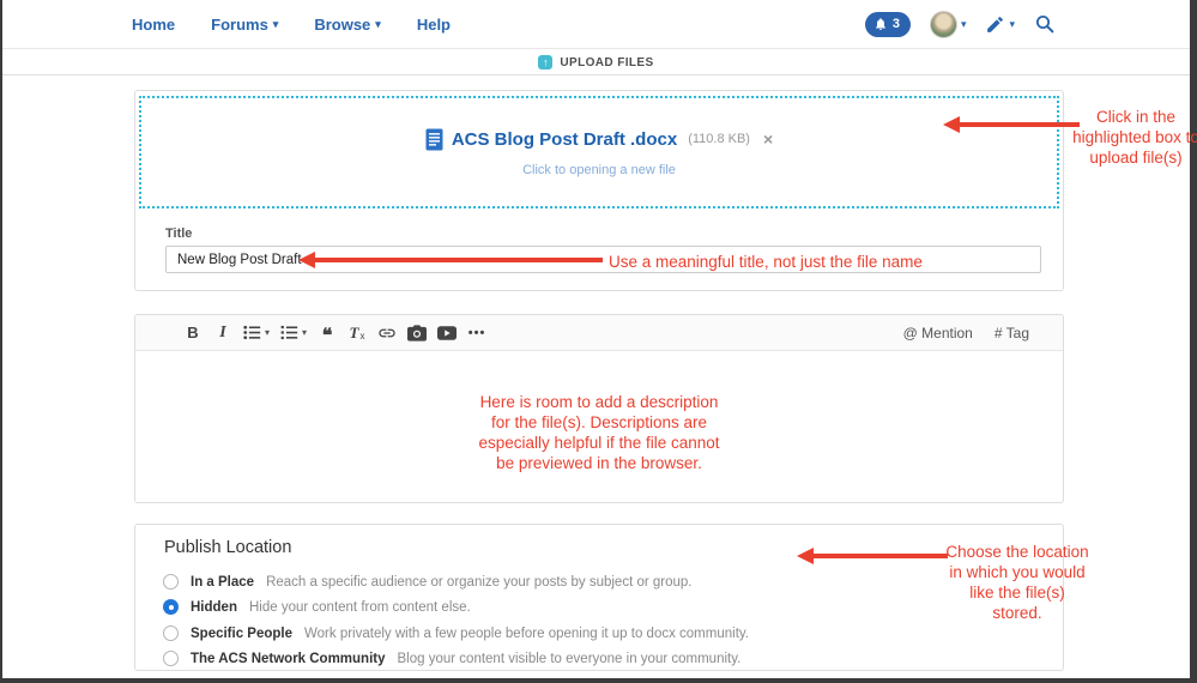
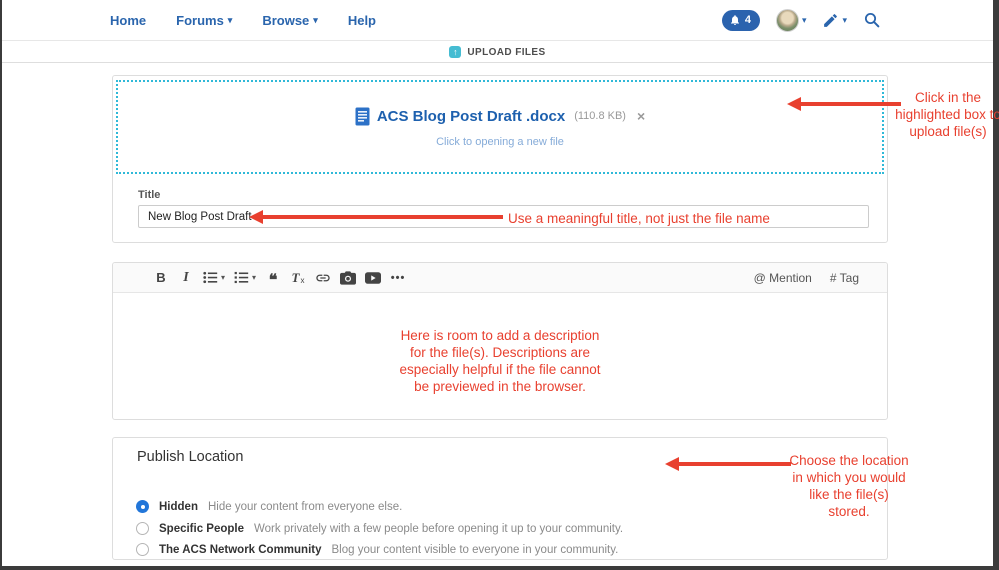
  Home
  Forums
  ▾
  Browse
  ▾
  Help
- 3
+ 4
  ▾
  ▾
  ↑
  UPLOAD FILES
  ACS Blog Post Draft .docx
  (110.8 KB)
  ×
  Click to opening a new file
  Title
  New Blog Post Draft
  B
  I
  ▾
  ▾
  ❝
  T
  x
  •••
  @ Mention
  # Tag
  Here is room to add a description
  for the file(s). Descriptions are
  especially helpful if the file cannot
  be previewed in the browser.
  Publish Location
- In a Place
- Reach a specific audience or organize your posts by subject or group.
  Hidden
- Hide your content from content else.
+ Hide your content from everyone else.
  Specific People
- Work privately with a few people before opening it up to docx community.
+ Work privately with a few people before opening it up to your community.
  The ACS Network Community
  Blog your content visible to everyone in your community.
  Click in the
  highlighted box to
  upload file(s)
  Use a meaningful title, not just the file name
  Choose the location
  in which you would
  like the file(s) stored.
